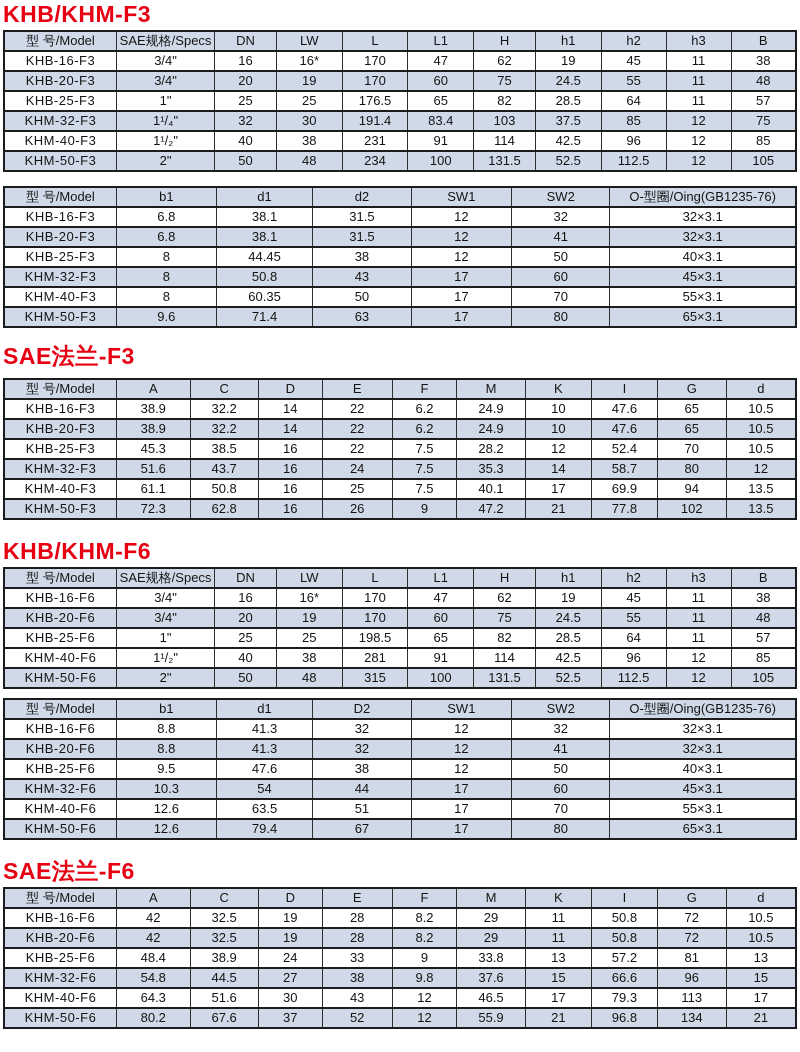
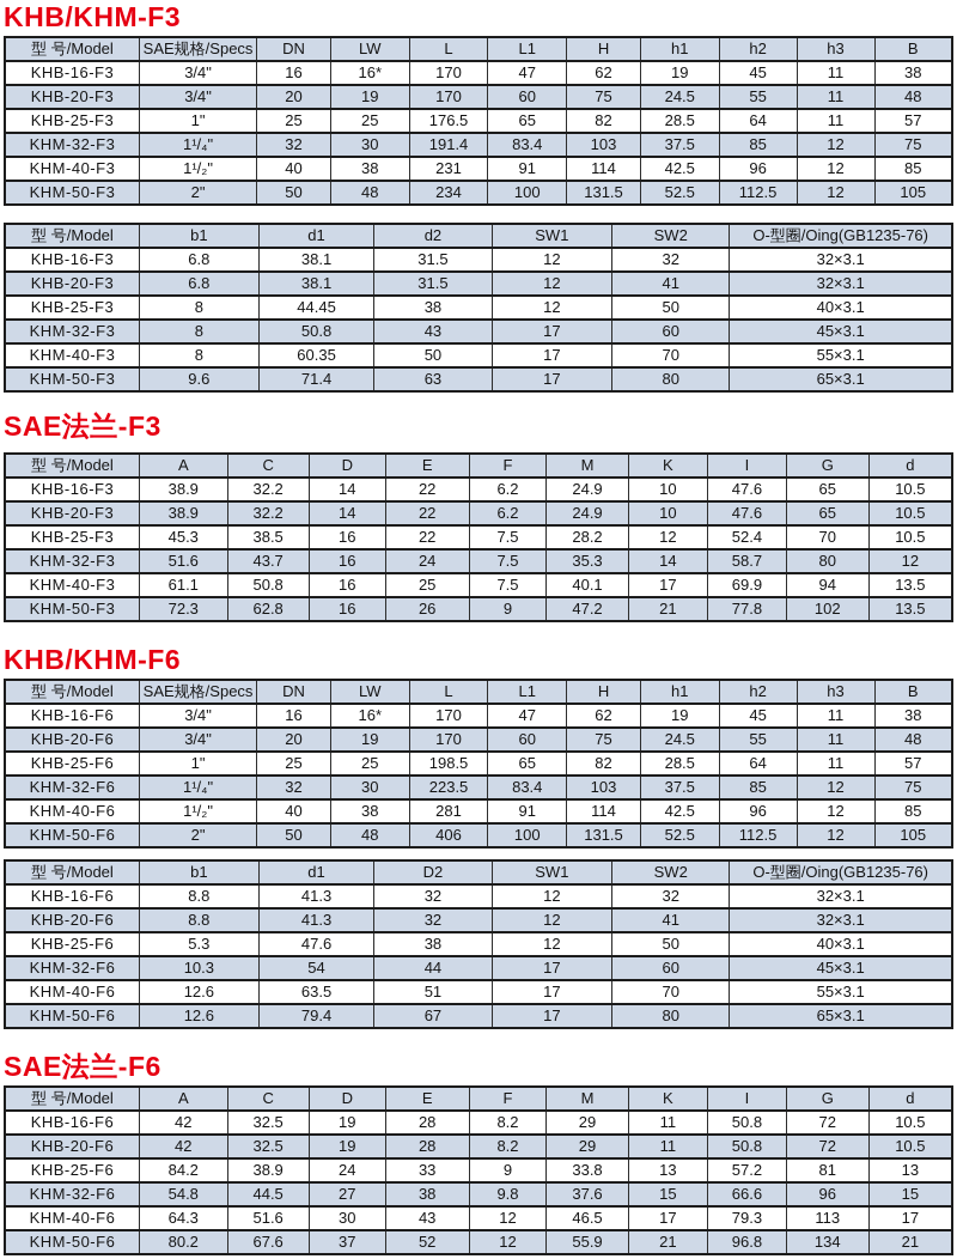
  KHB/KHM-F3
  型 号/Model	SAE规格/Specs	DN	LW	L	L1	H	h1	h2	h3	B
  KHB-16-F3	3/4"	16	16*	170	47	62	19	45	11	38
  KHB-20-F3	3/4"	20	19	170	60	75	24.5	55	11	48
  KHB-25-F3	1"	25	25	176.5	65	82	28.5	64	11	57
  KHM-32-F3	1¹/₄"	32	30	191.4	83.4	103	37.5	85	12	75
  KHM-40-F3	1¹/₂"	40	38	231	91	114	42.5	96	12	85
  KHM-50-F3	2"	50	48	234	100	131.5	52.5	112.5	12	105
  型 号/Model	b1	d1	d2	SW1	SW2	O-型圈/Oing(GB1235-76)
  KHB-16-F3	6.8	38.1	31.5	12	32	32×3.1
  KHB-20-F3	6.8	38.1	31.5	12	41	32×3.1
  KHB-25-F3	8	44.45	38	12	50	40×3.1
  KHM-32-F3	8	50.8	43	17	60	45×3.1
  KHM-40-F3	8	60.35	50	17	70	55×3.1
  KHM-50-F3	9.6	71.4	63	17	80	65×3.1
  SAE法兰-F3
  型 号/Model	A	C	D	E	F	M	K	I	G	d
  KHB-16-F3	38.9	32.2	14	22	6.2	24.9	10	47.6	65	10.5
  KHB-20-F3	38.9	32.2	14	22	6.2	24.9	10	47.6	65	10.5
  KHB-25-F3	45.3	38.5	16	22	7.5	28.2	12	52.4	70	10.5
  KHM-32-F3	51.6	43.7	16	24	7.5	35.3	14	58.7	80	12
  KHM-40-F3	61.1	50.8	16	25	7.5	40.1	17	69.9	94	13.5
  KHM-50-F3	72.3	62.8	16	26	9	47.2	21	77.8	102	13.5
  KHB/KHM-F6
  型 号/Model	SAE规格/Specs	DN	LW	L	L1	H	h1	h2	h3	B
  KHB-16-F6	3/4"	16	16*	170	47	62	19	45	11	38
  KHB-20-F6	3/4"	20	19	170	60	75	24.5	55	11	48
  KHB-25-F6	1"	25	25	198.5	65	82	28.5	64	11	57
+ KHM-32-F6	1¹/₄"	32	30	223.5	83.4	103	37.5	85	12	75
  KHM-40-F6	1¹/₂"	40	38	281	91	114	42.5	96	12	85
- KHM-50-F6	2"	50	48	315	100	131.5	52.5	112.5	12	105
+ KHM-50-F6	2"	50	48	406	100	131.5	52.5	112.5	12	105
  型 号/Model	b1	d1	D2	SW1	SW2	O-型圈/Oing(GB1235-76)
  KHB-16-F6	8.8	41.3	32	12	32	32×3.1
  KHB-20-F6	8.8	41.3	32	12	41	32×3.1
- KHB-25-F6	9.5	47.6	38	12	50	40×3.1
+ KHB-25-F6	5.3	47.6	38	12	50	40×3.1
  KHM-32-F6	10.3	54	44	17	60	45×3.1
  KHM-40-F6	12.6	63.5	51	17	70	55×3.1
  KHM-50-F6	12.6	79.4	67	17	80	65×3.1
  SAE法兰-F6
  型 号/Model	A	C	D	E	F	M	K	I	G	d
  KHB-16-F6	42	32.5	19	28	8.2	29	11	50.8	72	10.5
  KHB-20-F6	42	32.5	19	28	8.2	29	11	50.8	72	10.5
- KHB-25-F6	48.4	38.9	24	33	9	33.8	13	57.2	81	13
+ KHB-25-F6	84.2	38.9	24	33	9	33.8	13	57.2	81	13
  KHM-32-F6	54.8	44.5	27	38	9.8	37.6	15	66.6	96	15
  KHM-40-F6	64.3	51.6	30	43	12	46.5	17	79.3	113	17
  KHM-50-F6	80.2	67.6	37	52	12	55.9	21	96.8	134	21
